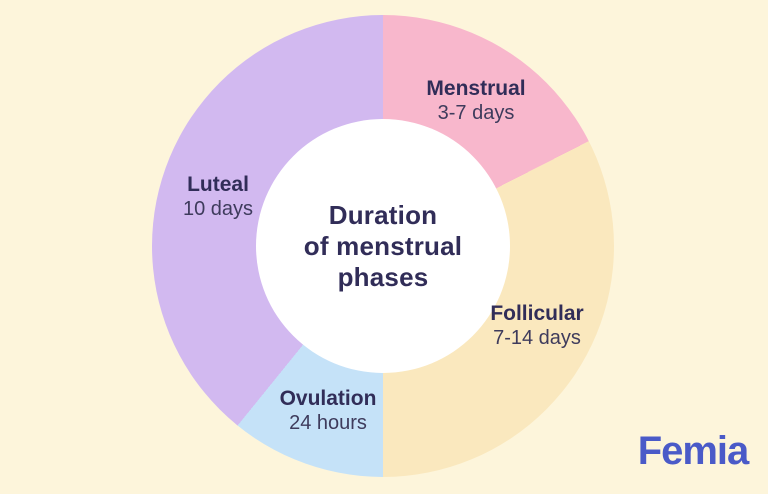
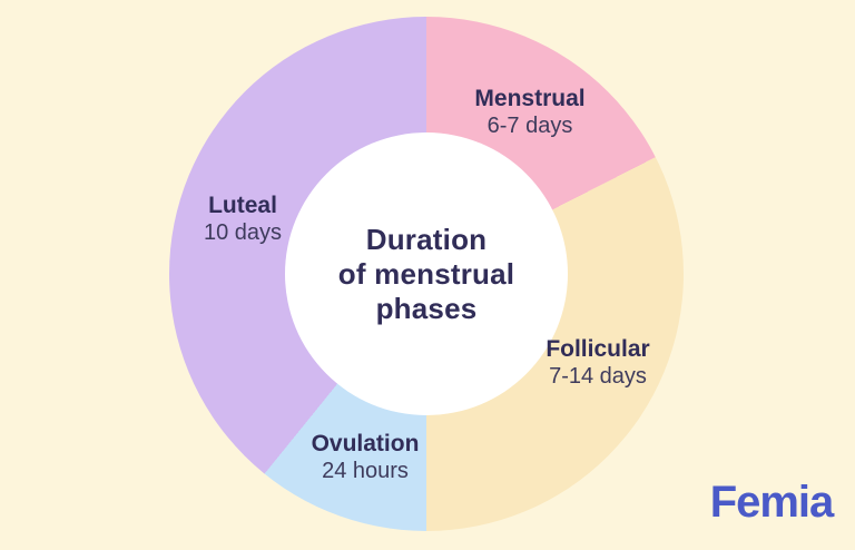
  Duration
  of menstrual
  phases
  Menstrual
- 3-7 days
+ 6-7 days
  Follicular
  7-14 days
  Ovulation
  24 hours
  Luteal
  10 days
  Femia
